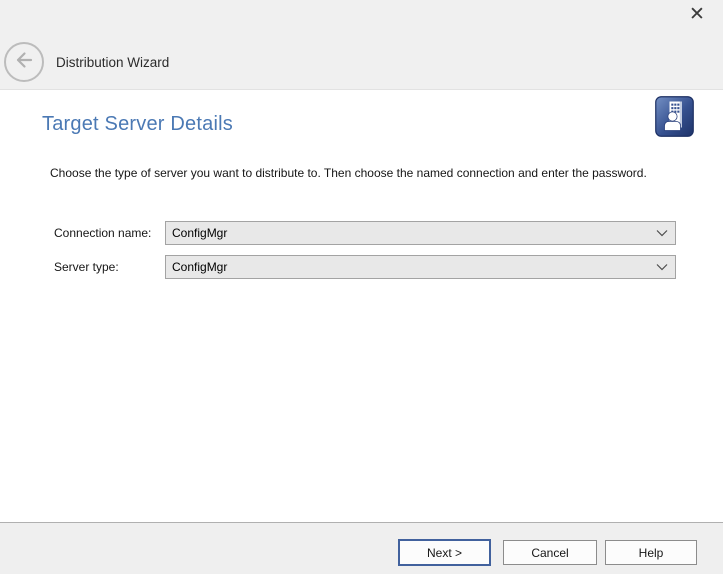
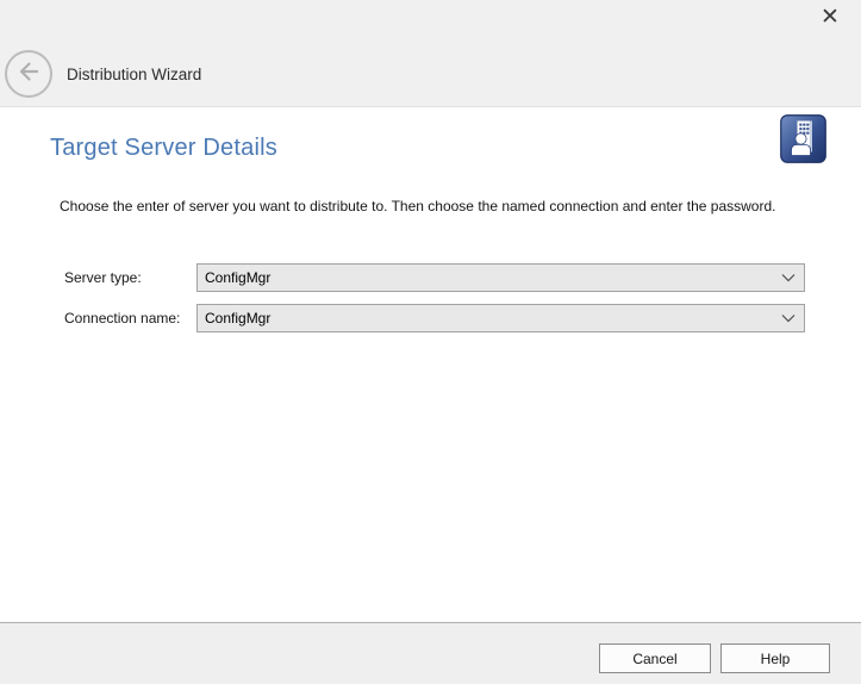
  ✕
  Distribution Wizard
  Target Server Details
- Choose the type of server you want to distribute to. Then choose the named connection and enter the password.
+ Choose the enter of server you want to distribute to. Then choose the named connection and enter the password.
- Connection name:
+ Server type:
  ConfigMgr
- Server type:
+ Connection name:
  ConfigMgr
- Next >
  Cancel
  Help
